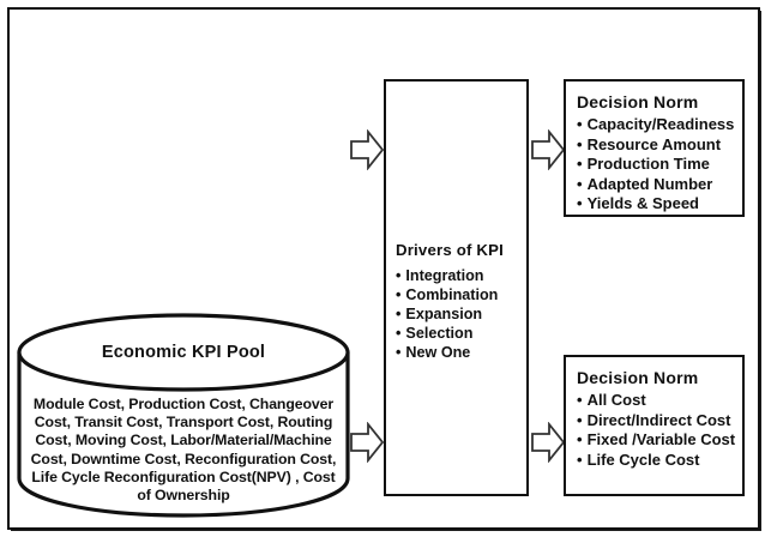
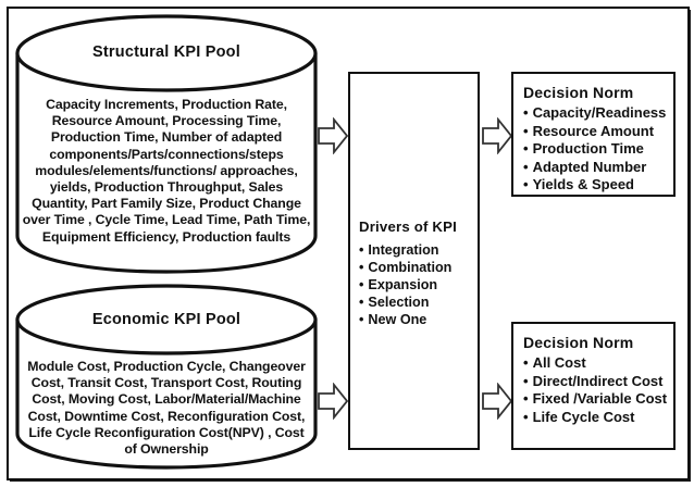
+ Structural KPI Pool
+ Capacity Increments, Production Rate, Resource Amount, Processing Time, Production Time, Number of adapted components/Parts/connections/steps modules/elements/functions/ approaches, yields, Production Throughput, Sales Quantity, Part Family Size, Product Change over Time , Cycle Time, Lead Time, Path Time, Equipment Efficiency, Production faults
  Economic KPI Pool
- Module Cost, Production Cost, Changeover Cost, Transit Cost, Transport Cost, Routing Cost, Moving Cost, Labor/Material/Machine Cost, Downtime Cost, Reconfiguration Cost, Life Cycle Reconfiguration Cost(NPV) , Cost of Ownership
+ Module Cost, Production Cycle, Changeover Cost, Transit Cost, Transport Cost, Routing Cost, Moving Cost, Labor/Material/Machine Cost, Downtime Cost, Reconfiguration Cost, Life Cycle Reconfiguration Cost(NPV) , Cost of Ownership
  Drivers of KPI
  Integration
  Combination
  Expansion
  Selection
  New One
  Decision Norm
  Capacity/Readiness
  Resource Amount
  Production Time
  Adapted Number
  Yields & Speed
  Decision Norm
  All Cost
  Direct/Indirect Cost
  Fixed /Variable Cost
  Life Cycle Cost
